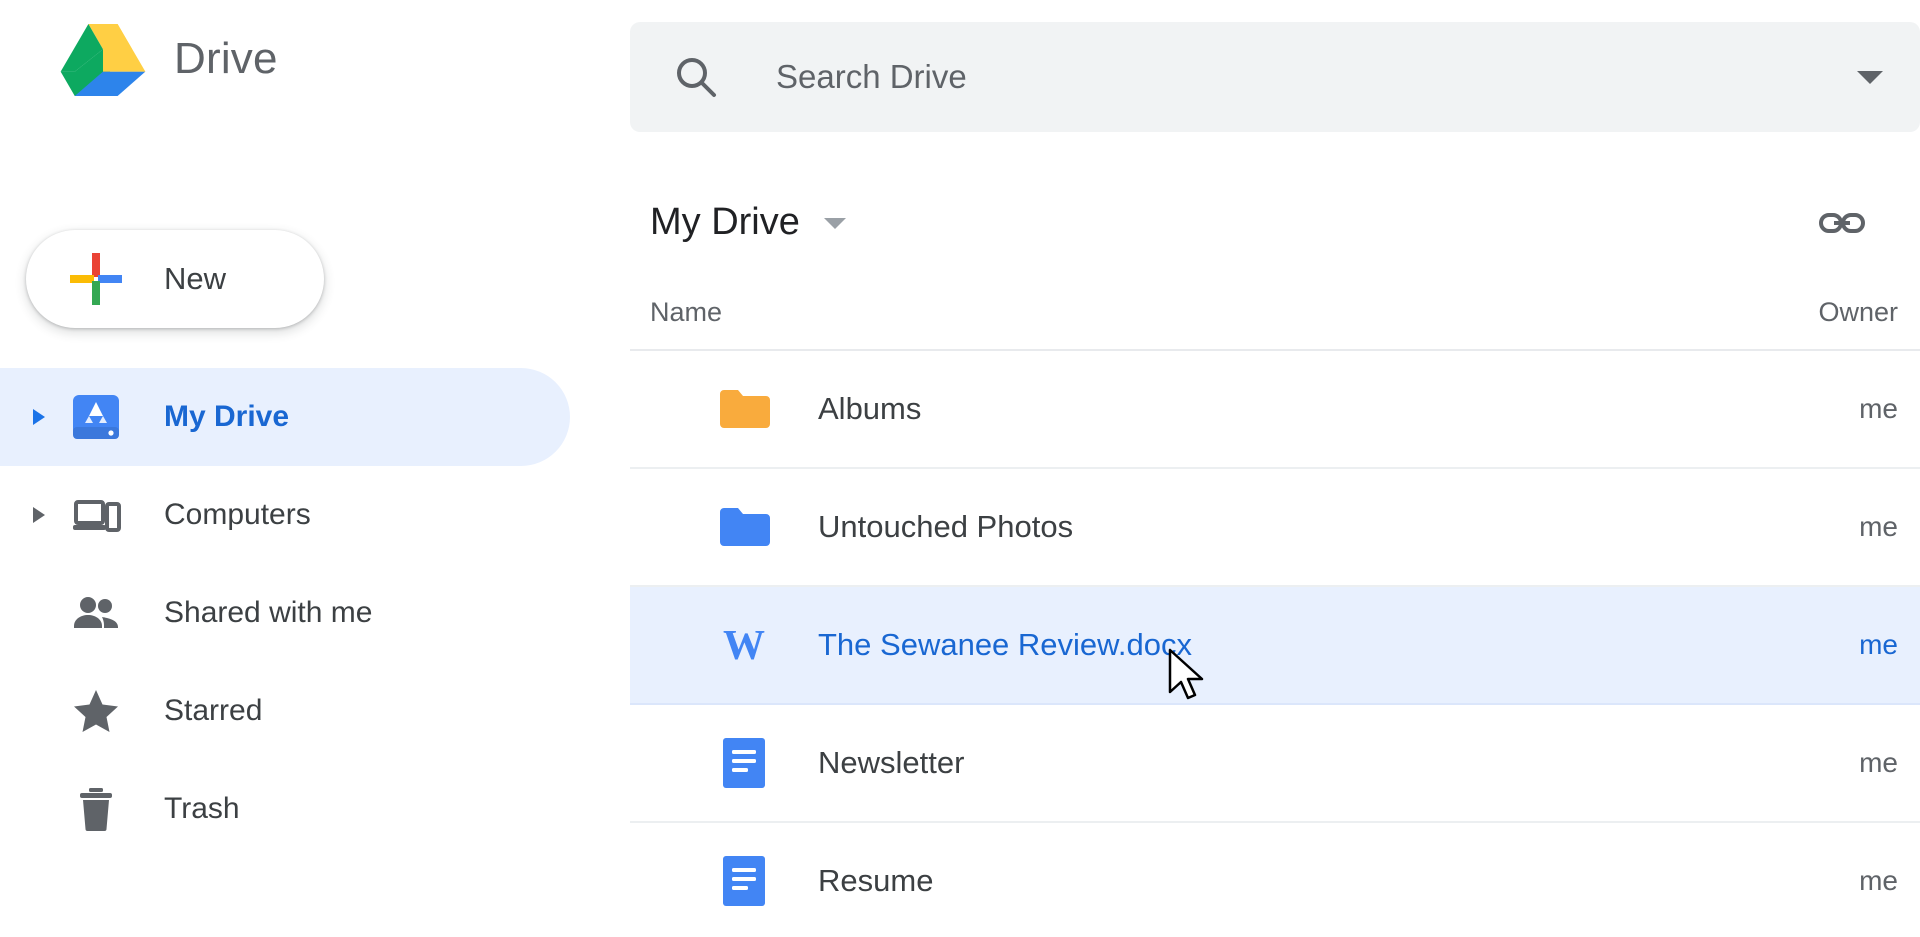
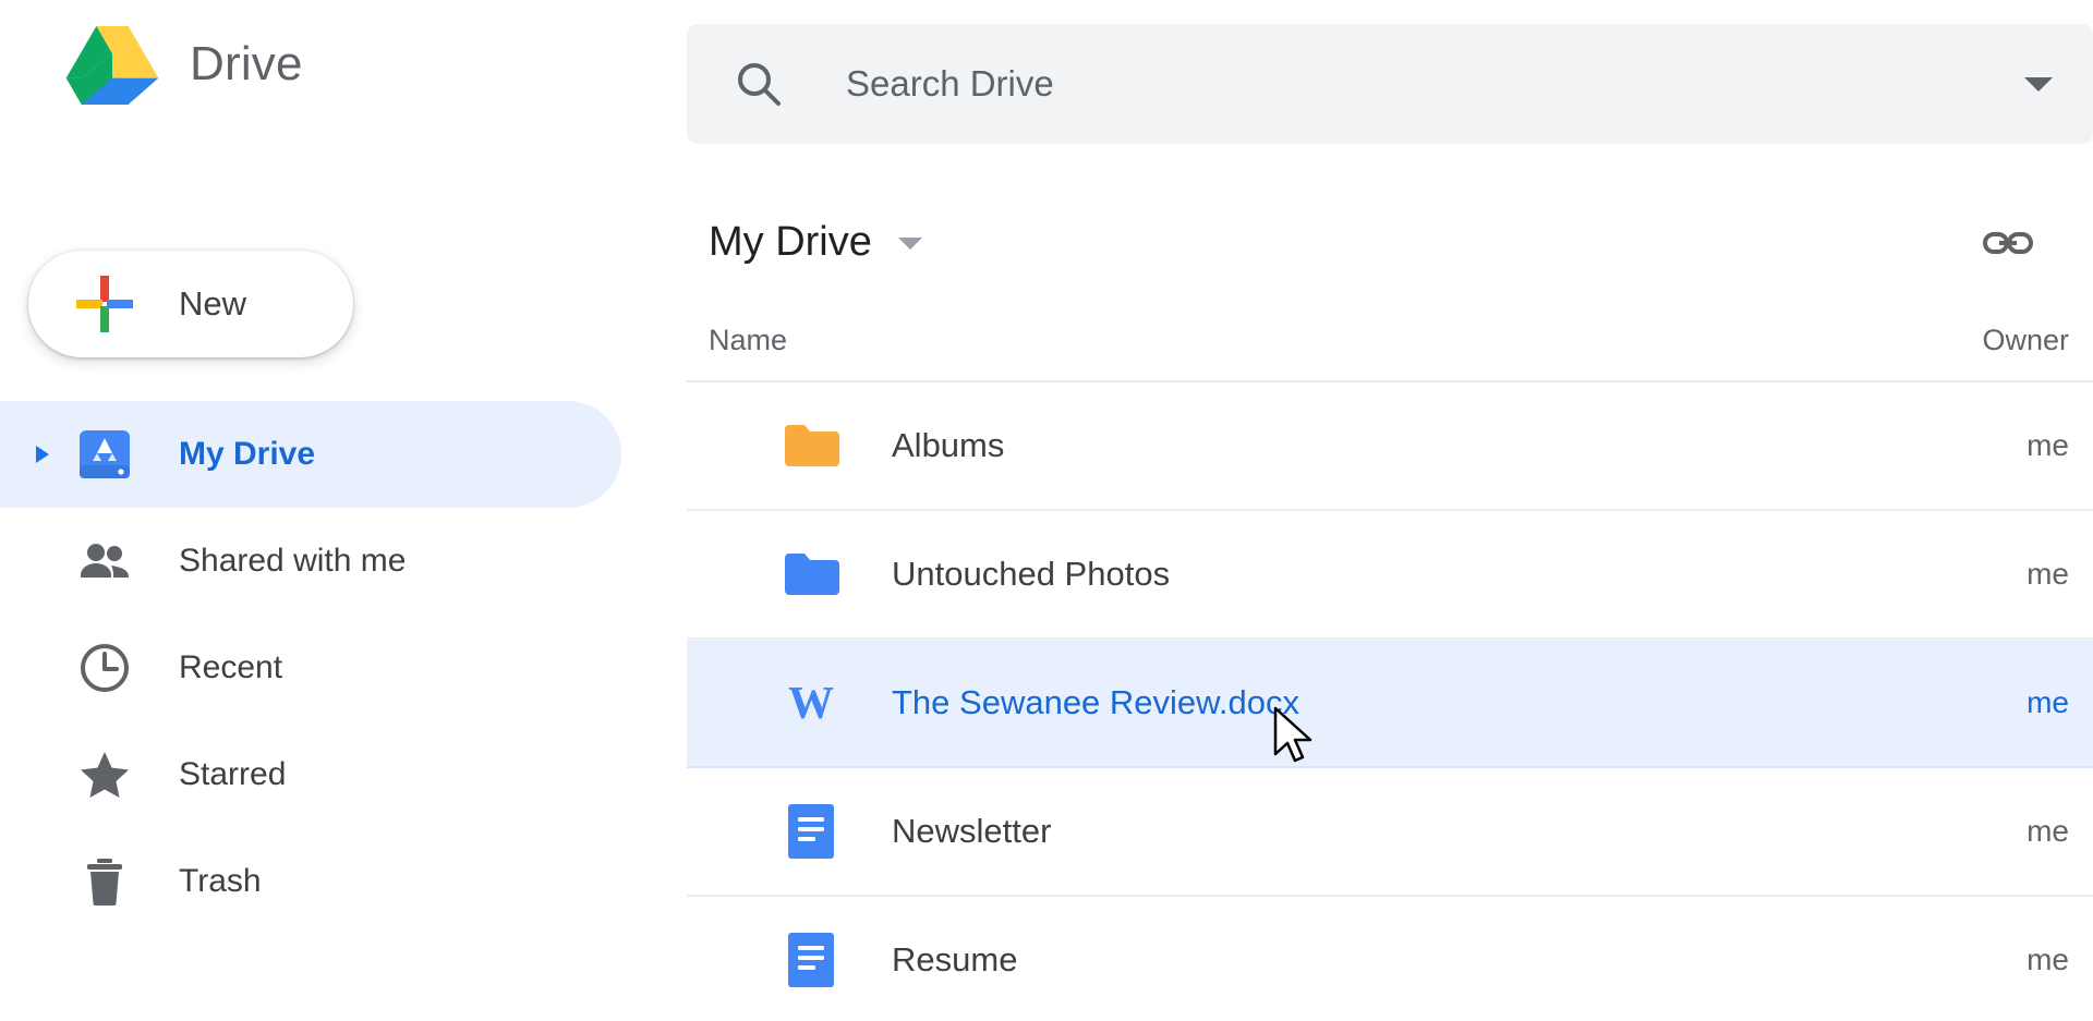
  Drive
  New
  My Drive
- Computers
  Shared with me
+ Recent
  Starred
  Trash
  Search Drive
  My Drive
  Name
  Owner
  Albums
  me
  Untouched Photos
  me
  W
  The Sewanee Review.docx
  me
  Newsletter
  me
  Resume
  me
